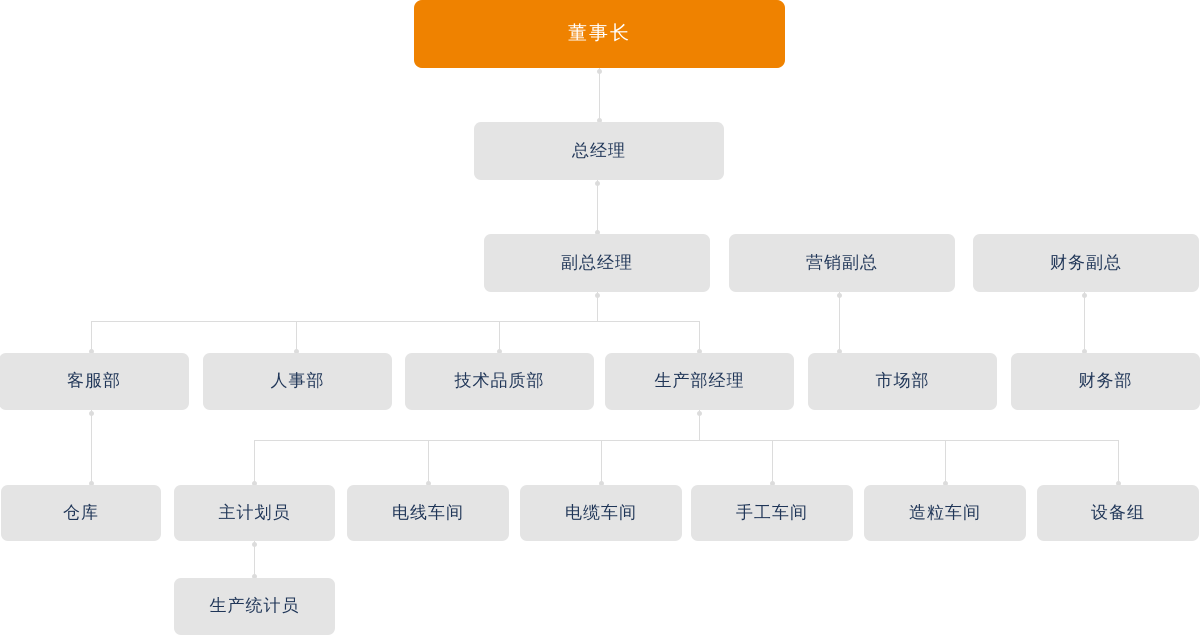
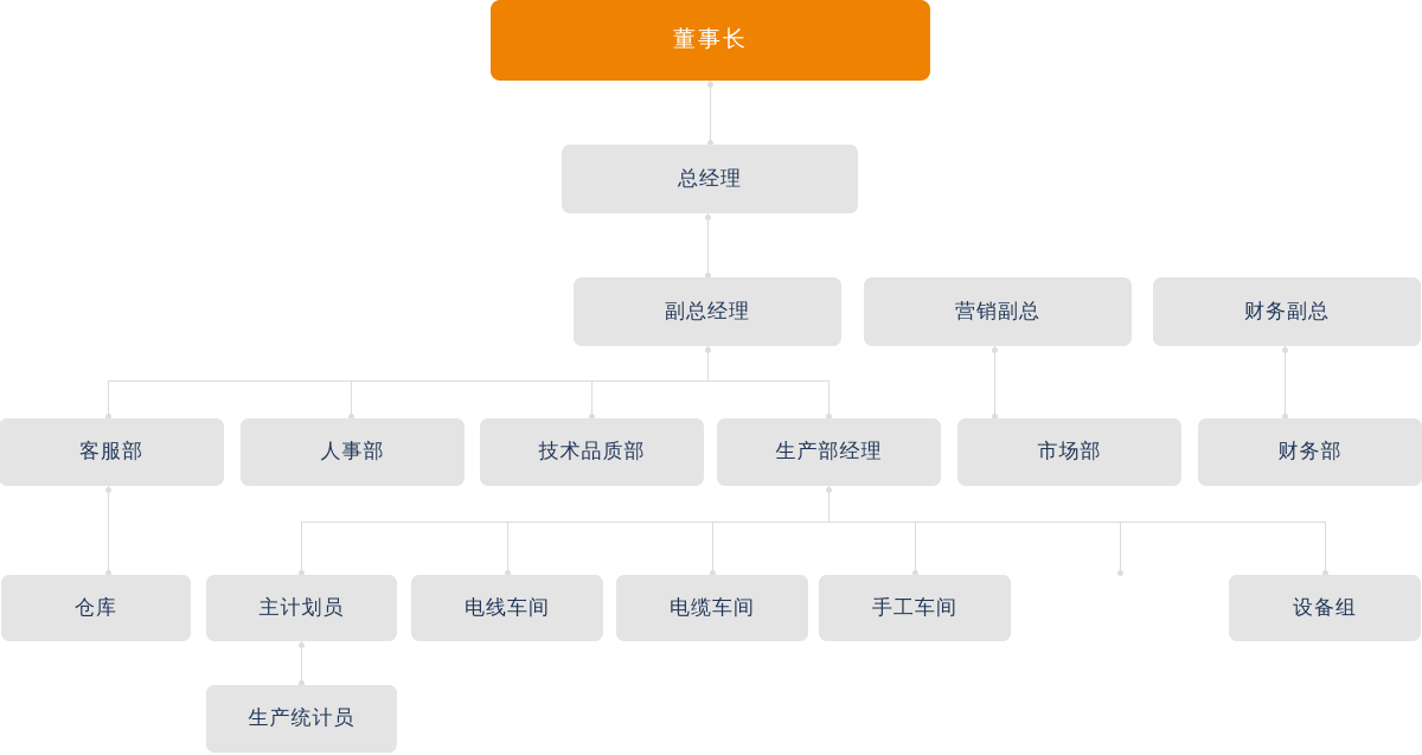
  董事长
  总经理
  副总经理
  营销副总
  财务副总
  客服部
  人事部
  技术品质部
  生产部经理
  市场部
  财务部
  仓库
  主计划员
  电线车间
  电缆车间
  手工车间
- 造粒车间
  设备组
  生产统计员
